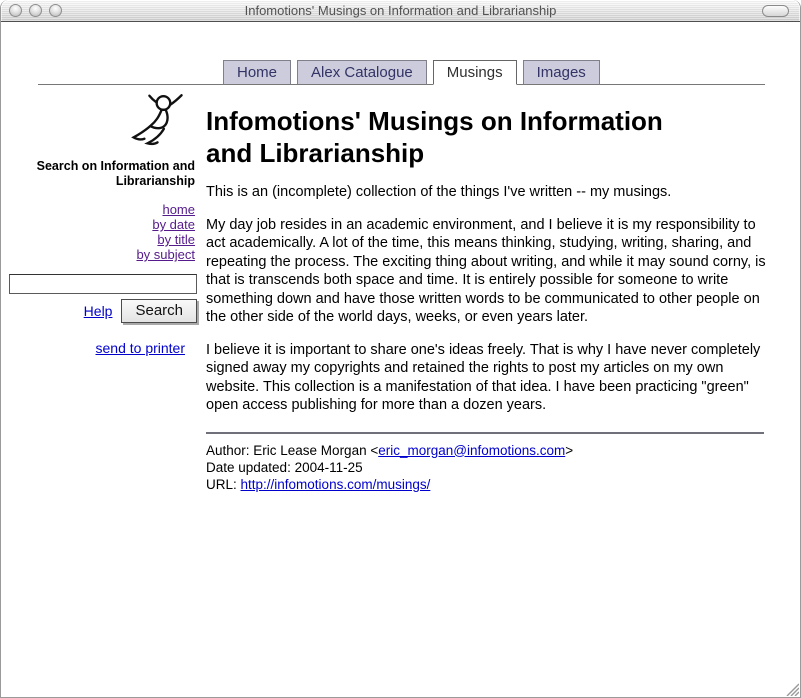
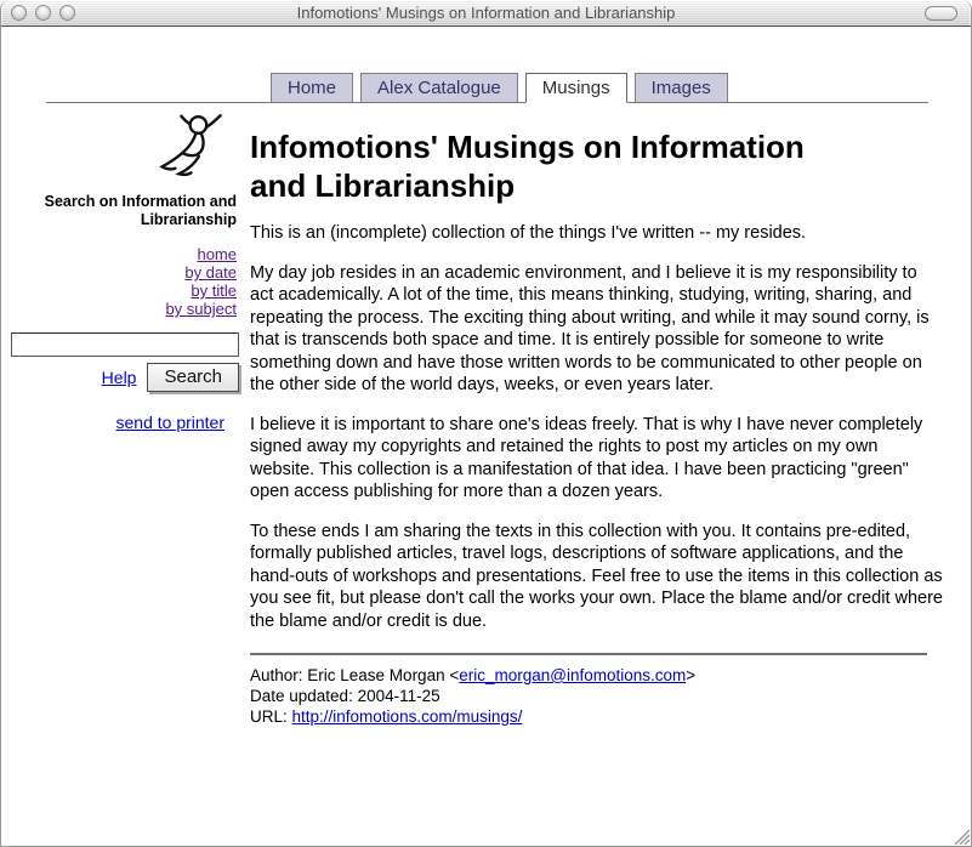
  Infomotions' Musings on Information and Librarianship
  Home
  Alex Catalogue
  Musings
  Images
  Search on Information and Librarianship
  home
  by date
  by title
  by subject
  Help
  Search
  send to printer
  Infomotions' Musings on Information and Librarianship
- This is an (incomplete) collection of the things I've written -- my musings.
+ This is an (incomplete) collection of the things I've written -- my resides.
  My day job resides in an academic environment, and I believe it is my responsibility to act academically. A lot of the time, this means thinking, studying, writing, sharing, and repeating the process. The exciting thing about writing, and while it may sound corny, is that is transcends both space and time. It is entirely possible for someone to write something down and have those written words to be communicated to other people on the other side of the world days, weeks, or even years later.
  I believe it is important to share one's ideas freely. That is why I have never completely signed away my copyrights and retained the rights to post my articles on my own website. This collection is a manifestation of that idea. I have been practicing "green" open access publishing for more than a dozen years.
+ To these ends I am sharing the texts in this collection with you. It contains pre-edited, formally published articles, travel logs, descriptions of software applications, and the hand-outs of workshops and presentations. Feel free to use the items in this collection as you see fit, but please don't call the works your own. Place the blame and/or credit where the blame and/or credit is due.
  Author: Eric Lease Morgan <eric_morgan@infomotions.com>
  Date updated: 2004-11-25
  URL: http://infomotions.com/musings/
